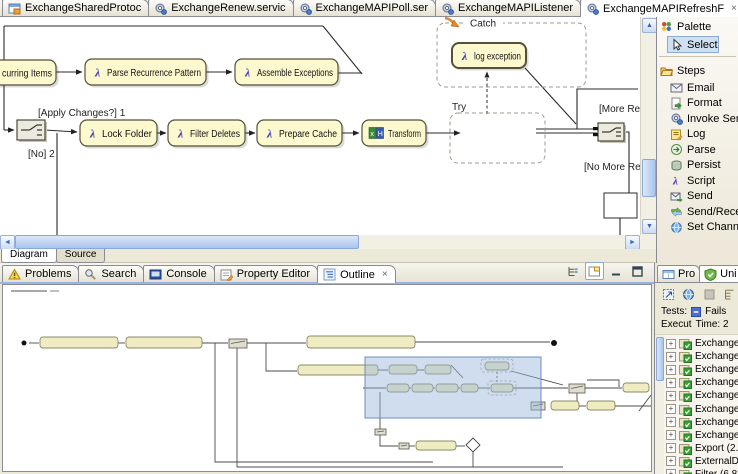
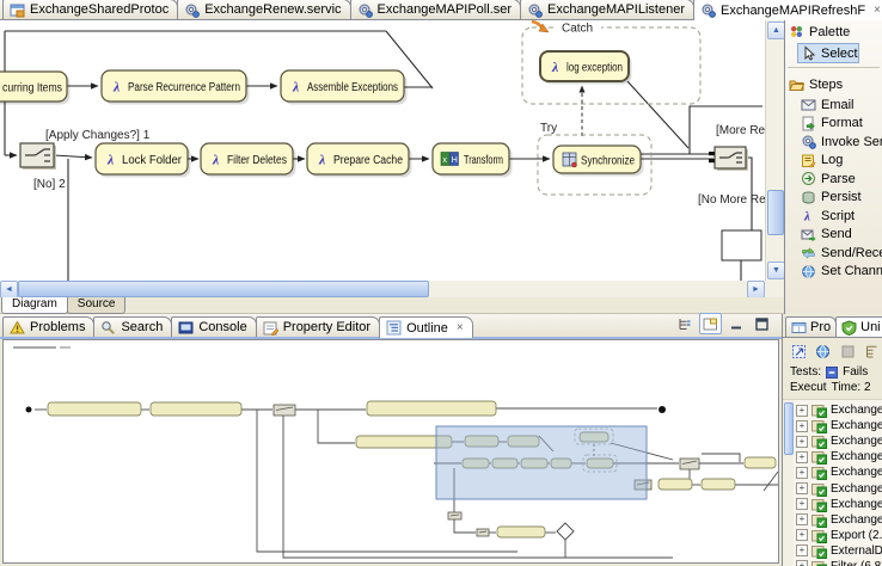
  ExchangeSharedProtoc
  ExchangeRenew.servic
  ExchangeMAPIPoll.ser
  ExchangeMAPIListener
  ExchangeMAPIRefreshF
  ×
  Try
  Catch
  curring Items
  λ
  Parse Recurrence Pattern
  λ
  Assemble Exceptions
  λ
  Lock Folder
  λ
  Filter Deletes
  λ
  Prepare Cache
  Transform
+ Synchronize
  λ
  log exception
  [Apply Changes?] 1
  [No] 2
  [More Re
  [No More Re
  Diagram
  Source
  Palette
  Select
  Steps
  Email
  Format
  Log
  Parse
  Persist
  λ
  Script
  Send
  Set Chann
  Problems
  Search
  Console
  Property Editor
  Outline
  ×
  Pro
  Uni
  Tests:
  Fails
  Execut
  Time: 2
  +
  Exchange
  +
  Exchange
  +
  Exchange
  +
  Exchange
  +
  Exchange
  +
  Exchange
  +
  Exchange
  +
  Exchange
  +
  Export (2.
  +
  ExternalD
